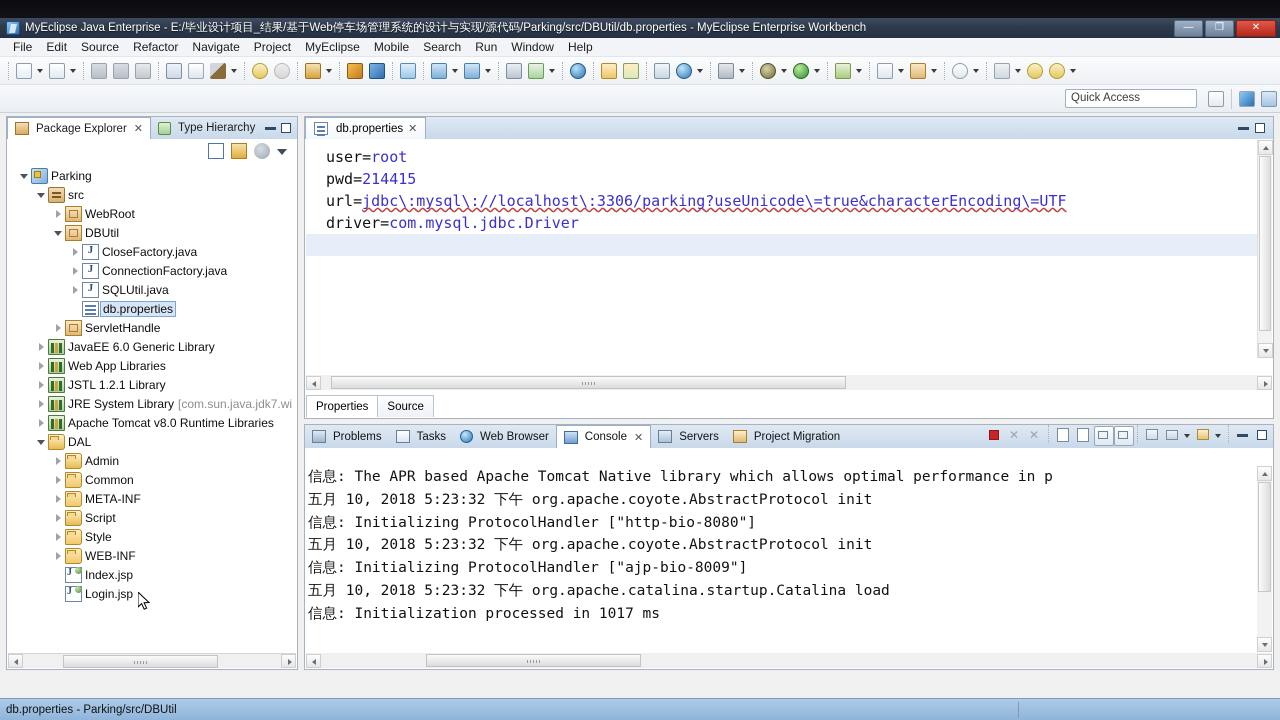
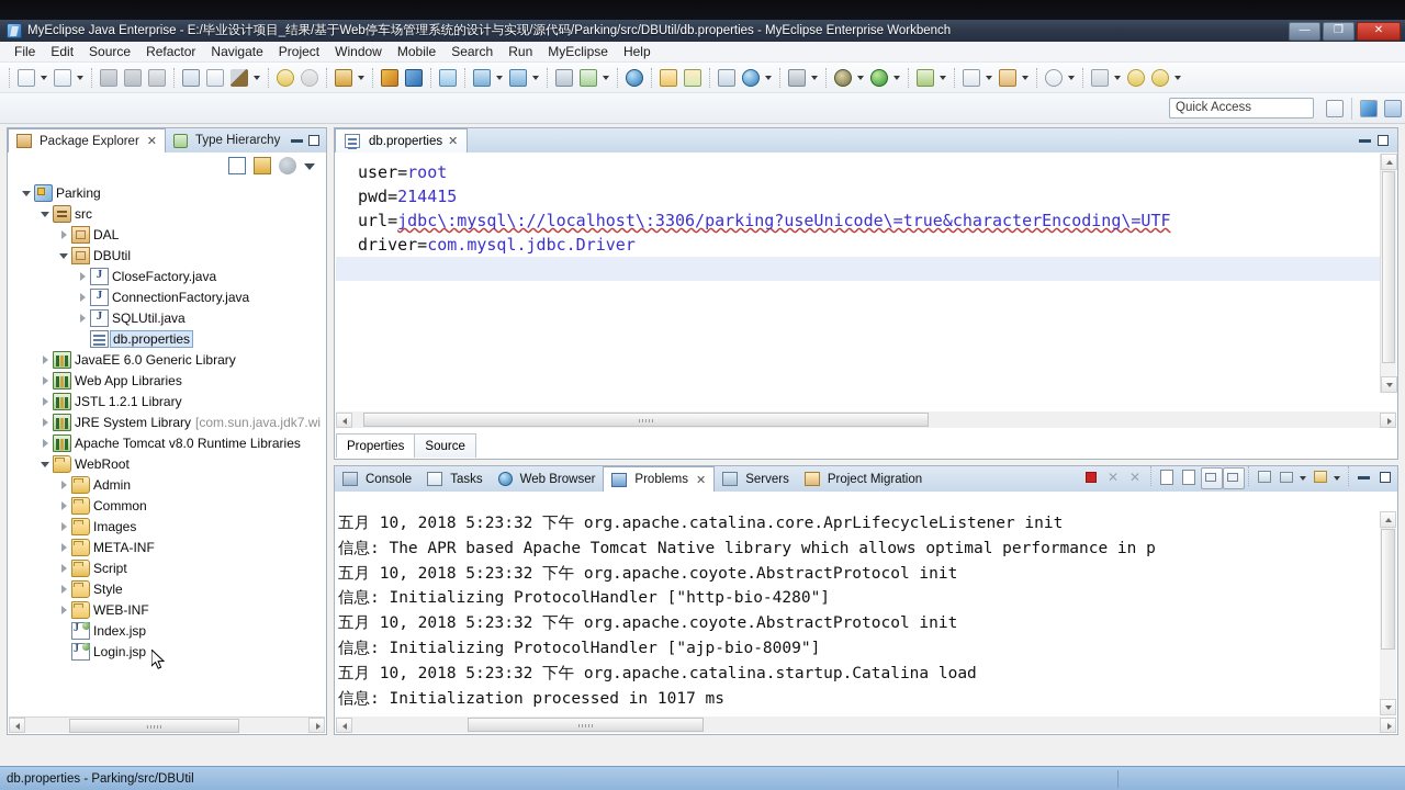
  MyEclipse Java Enterprise - E:/毕业设计项目_结果/基于Web停车场管理系统的设计与实现/源代码/Parking/src/DBUtil/db.properties - MyEclipse Enterprise Workbench
  —
  ❐
  ✕
  File
  Edit
  Source
  Refactor
  Navigate
  Project
- MyEclipse
+ Window
  Mobile
  Search
  Run
- Window
+ MyEclipse
  Help
  Quick Access
  Package Explorer
  ✕
  Type Hierarchy
  Parking
  src
- WebRoot
+ DAL
  DBUtil
  CloseFactory.java
  ConnectionFactory.java
  SQLUtil.java
  db.properties
- ServletHandle
  JavaEE 6.0 Generic Library
  Web App Libraries
  JSTL 1.2.1 Library
  JRE System Library
  [com.sun.java.jdk7.wi
  Apache Tomcat v8.0 Runtime Libraries
- DAL
+ WebRoot
  Admin
  Common
+ Images
  META-INF
  Script
  Style
  WEB-INF
  Index.jsp
  Login.jsp
  db.properties
  ✕
  user=root
  pwd=214415
  url=jdbc\:mysql\://localhost\:3306/parking?useUnicode\=true&characterEncoding\=UTF
  driver=com.mysql.jdbc.Driver
  Properties
  Source
- Problems
+ Console
  Tasks
  Web Browser
- Console
+ Problems
  ✕
  Servers
  Project Migration
  ✕
  ✕
+ 五月 10, 2018 5:23:32 下午 org.apache.catalina.core.AprLifecycleListener init
  信息: The APR based Apache Tomcat Native library which allows optimal performance in p
  五月 10, 2018 5:23:32 下午 org.apache.coyote.AbstractProtocol init
- 信息: Initializing ProtocolHandler ["http-bio-8080"]
+ 信息: Initializing ProtocolHandler ["http-bio-4280"]
  五月 10, 2018 5:23:32 下午 org.apache.coyote.AbstractProtocol init
  信息: Initializing ProtocolHandler ["ajp-bio-8009"]
  五月 10, 2018 5:23:32 下午 org.apache.catalina.startup.Catalina load
  信息: Initialization processed in 1017 ms
  db.properties - Parking/src/DBUtil
